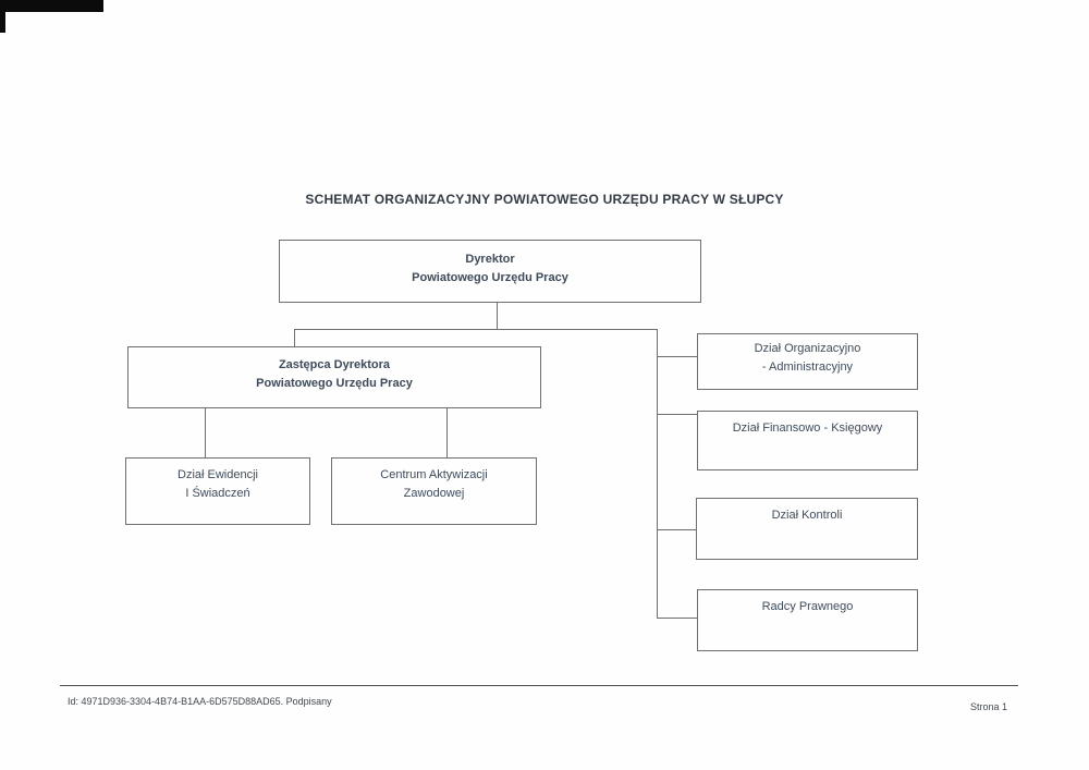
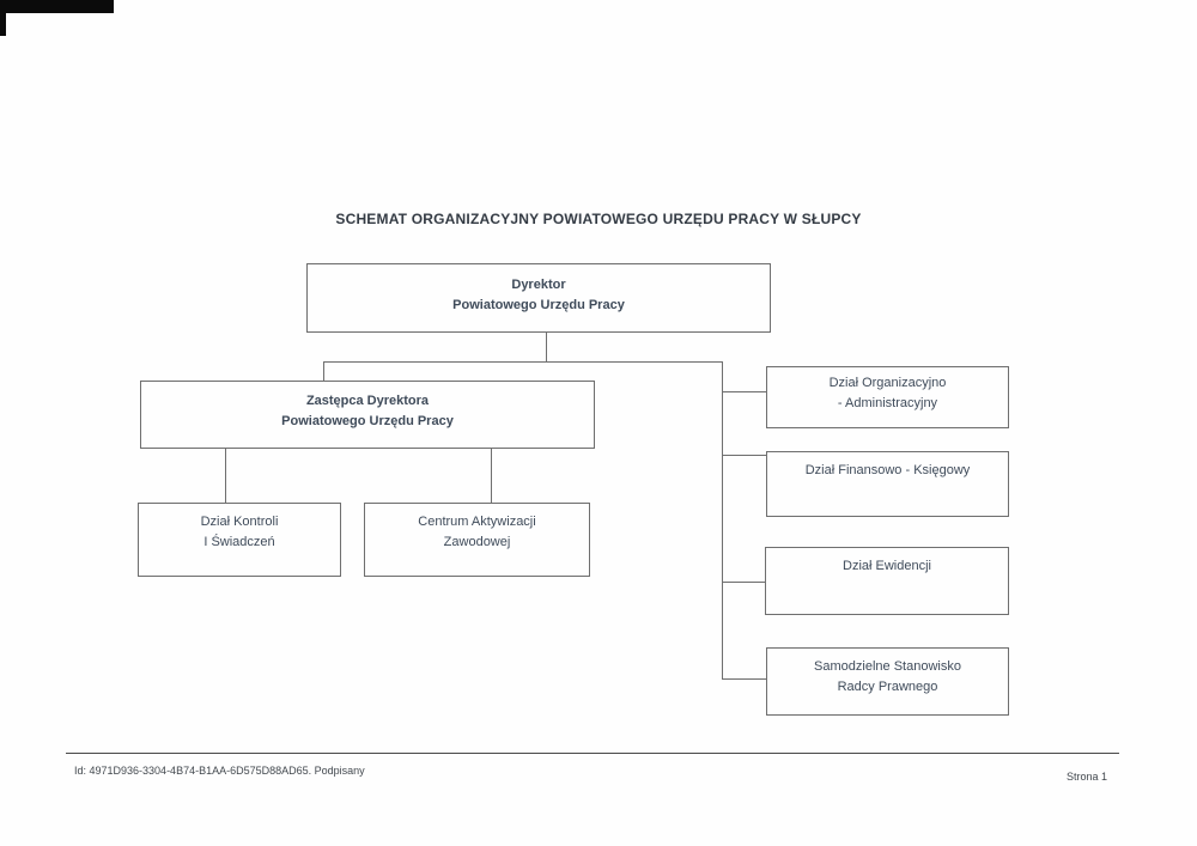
  SCHEMAT ORGANIZACYJNY POWIATOWEGO URZĘDU PRACY W SŁUPCY
  Dyrektor
  Powiatowego Urzędu Pracy
  Zastępca Dyrektora
  Powiatowego Urzędu Pracy
- Dział Ewidencji
+ Dział Kontroli
  I Świadczeń
  Centrum Aktywizacji
  Zawodowej
  Dział Organizacyjno
  - Administracyjny
  Dział Finansowo - Księgowy
- Dział Kontroli
+ Dział Ewidencji
+ Samodzielne Stanowisko
  Radcy Prawnego
  Id: 4971D936-3304-4B74-B1AA-6D575D88AD65. Podpisany
  Strona 1
